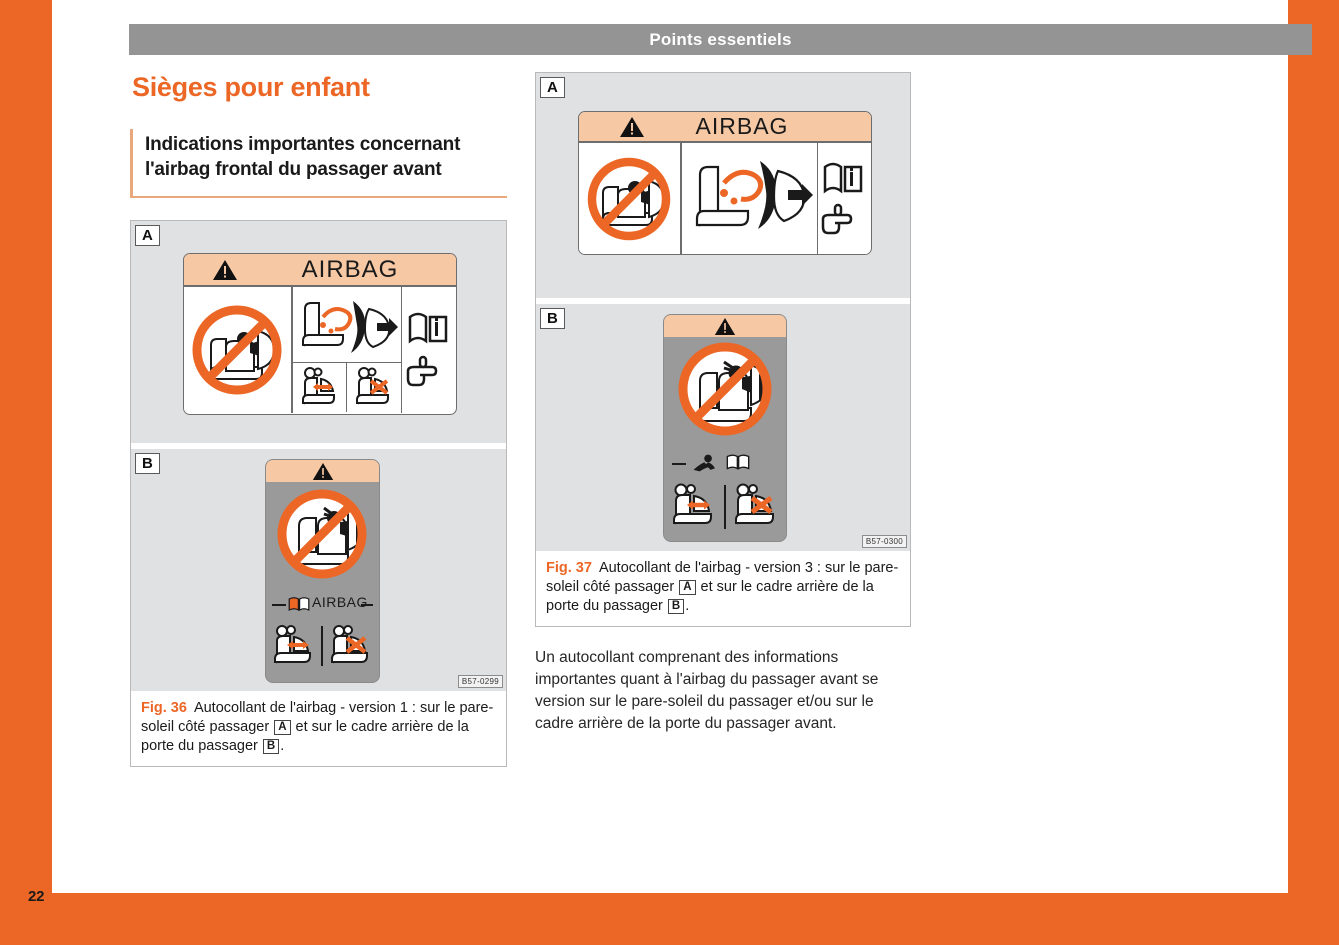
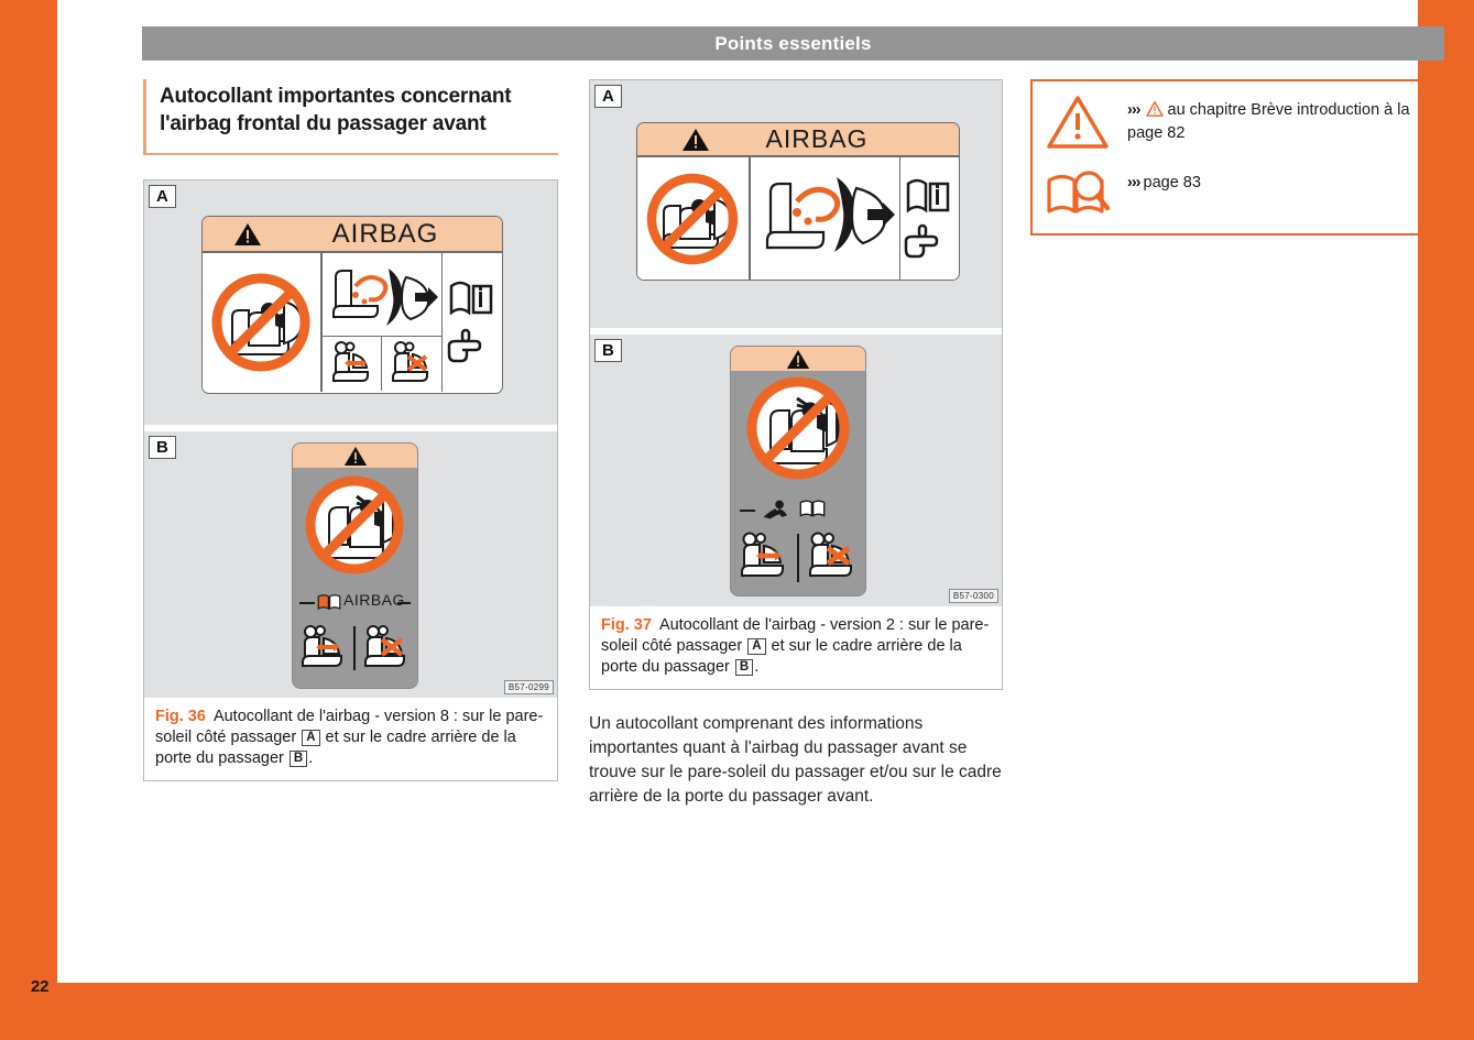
  Points essentiels
- Sièges pour enfant
- Indications importantes concernant l'airbag frontal du passager avant
+ Autocollant importantes concernant l'airbag frontal du passager avant
  A
  AIRBAG
  B
  B57-0299
  AIRBAG
- Fig. 36 Autocollant de l'airbag - version 1 : sur le pare-soleil côté passager A et sur le cadre arrière de la porte du passager B .
+ Fig. 36 Autocollant de l'airbag - version 8 : sur le pare-soleil côté passager A et sur le cadre arrière de la porte du passager B .
  A
  AIRBAG
  B
  B57-0300
- Fig. 37 Autocollant de l'airbag - version 3 : sur le pare-soleil côté passager A et sur le cadre arrière de la porte du passager B .
+ Fig. 37 Autocollant de l'airbag - version 2 : sur le pare-soleil côté passager A et sur le cadre arrière de la porte du passager B .
- Un autocollant comprenant des informations importantes quant à l'airbag du passager avant se version sur le pare-soleil du passager et/ou sur le cadre arrière de la porte du passager avant.
+ Un autocollant comprenant des informations importantes quant à l'airbag du passager avant se trouve sur le pare-soleil du passager et/ou sur le cadre arrière de la porte du passager avant.
+ ››› au chapitre Brève introduction à la page 82
+ ››› page 83
  22
